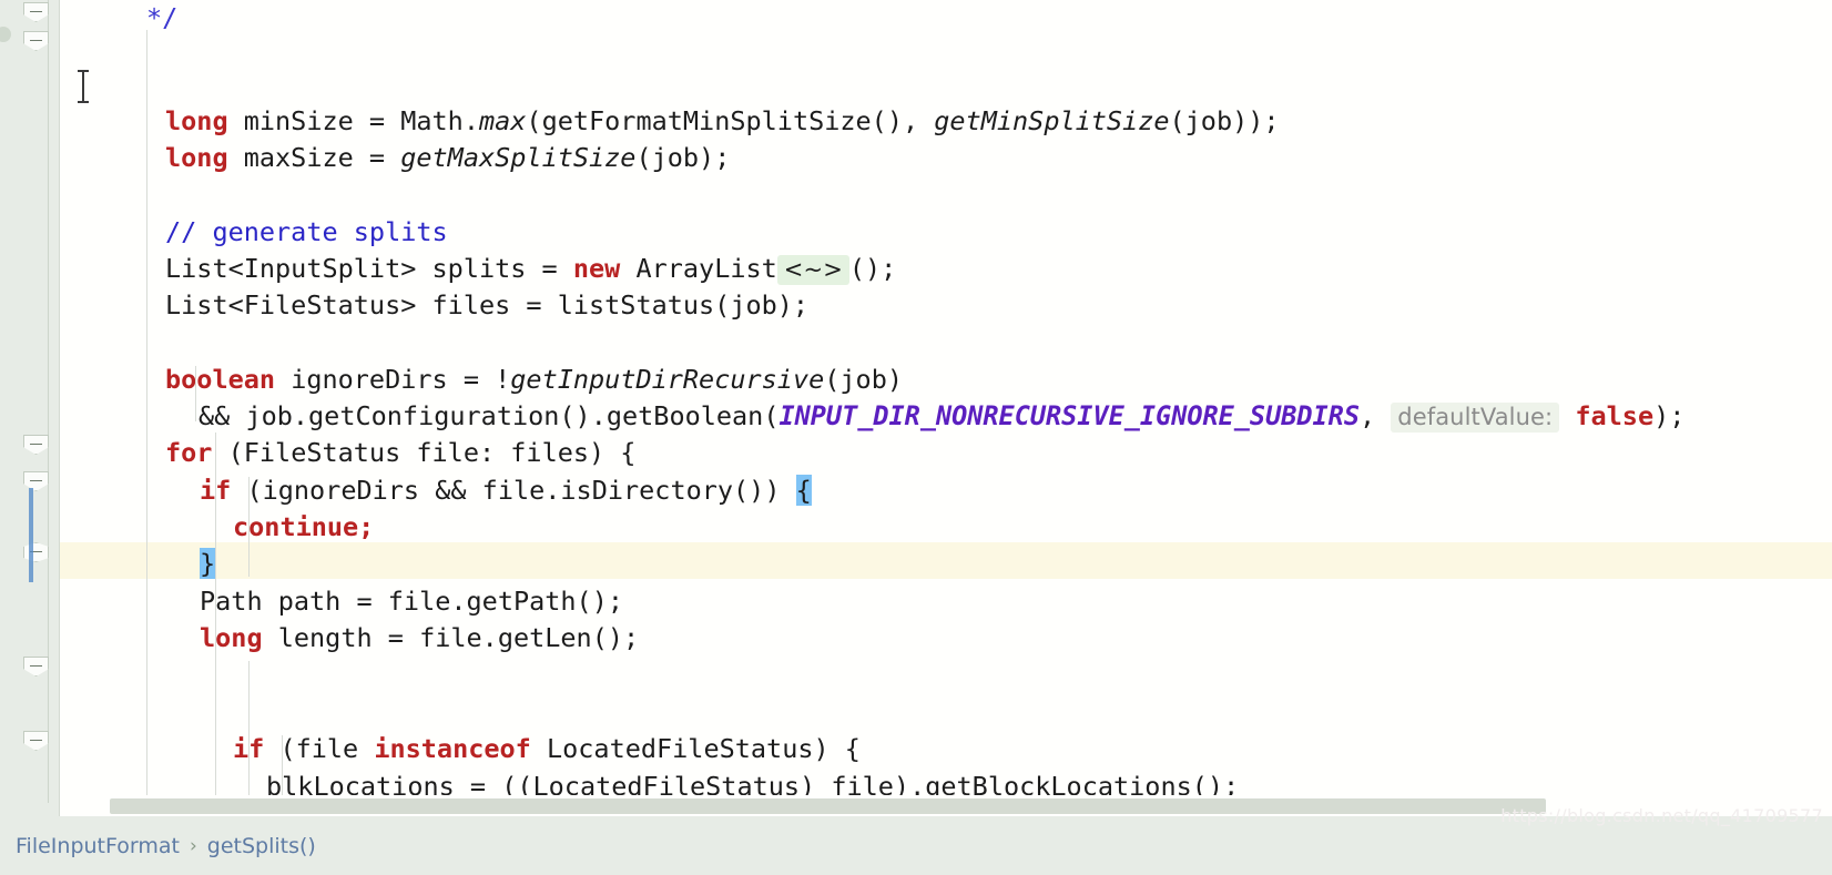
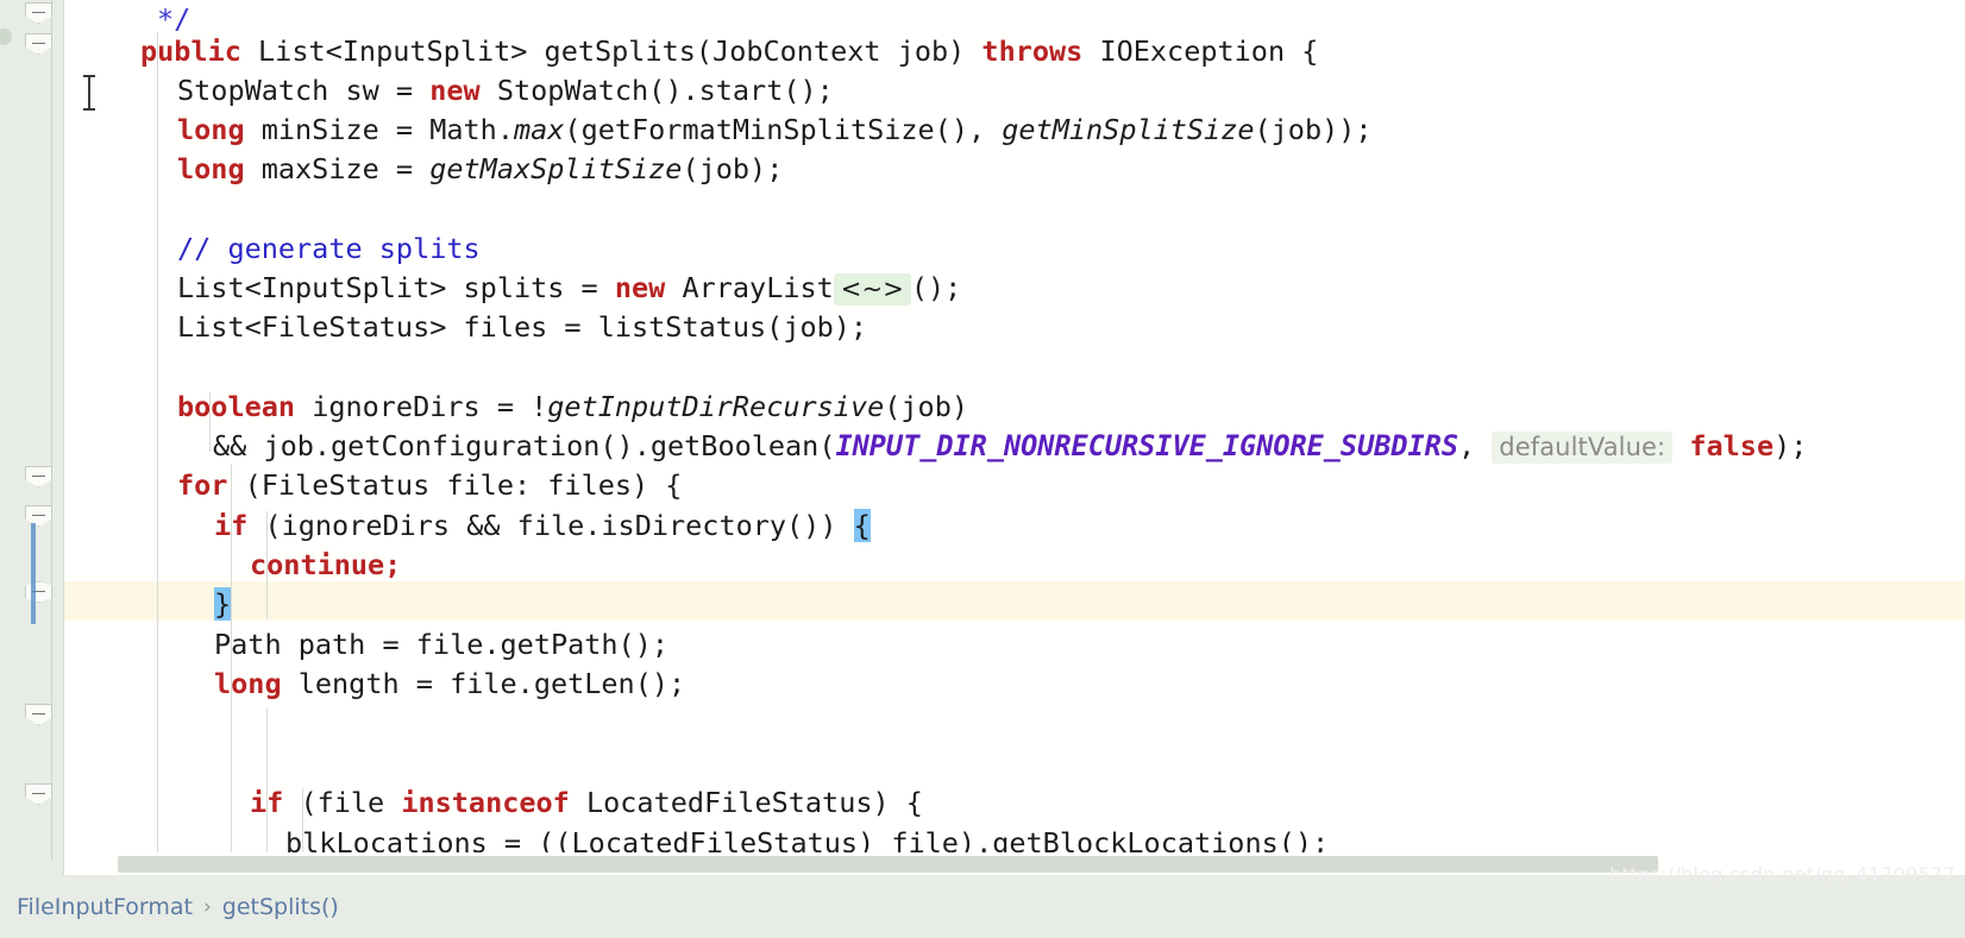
  */
+ public List<InputSplit> getSplits(JobContext job) throws IOException {
+ StopWatch sw = new StopWatch().start();
  long minSize = Math.max(getFormatMinSplitSize(), getMinSplitSize(job));
  long maxSize = getMaxSplitSize(job);
  // generate splits
  List<InputSplit> splits = new ArrayList <~> ();
  List<FileStatus> files = listStatus(job);
  boolean ignoreDirs = !getInputDirRecursive(job)
  && job.getConfiguration().getBoolean(INPUT_DIR_NONRECURSIVE_IGNORE_SUBDIRS, defaultValue: false);
  for (FileStatus file: files) {
  if (ignoreDirs && file.isDirectory()) {
  continue;
  }
  Path path = file.getPath();
  long length = file.getLen();
  if (file instanceof LocatedFileStatus) {
  blkLocations = ((LocatedFileStatus) file).getBlockLocations();
  FileInputFormat
  ›
  getSplits()
  https://blog.csdn.net/qq_41709577
